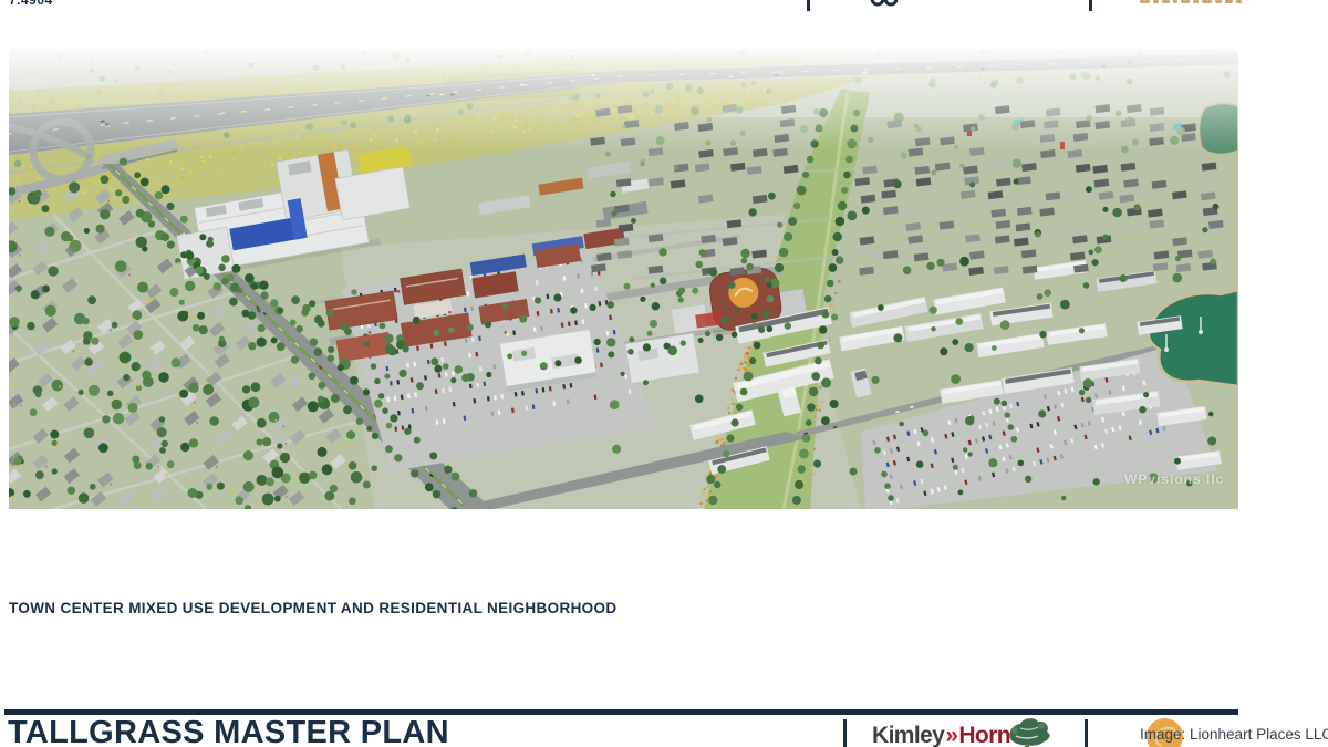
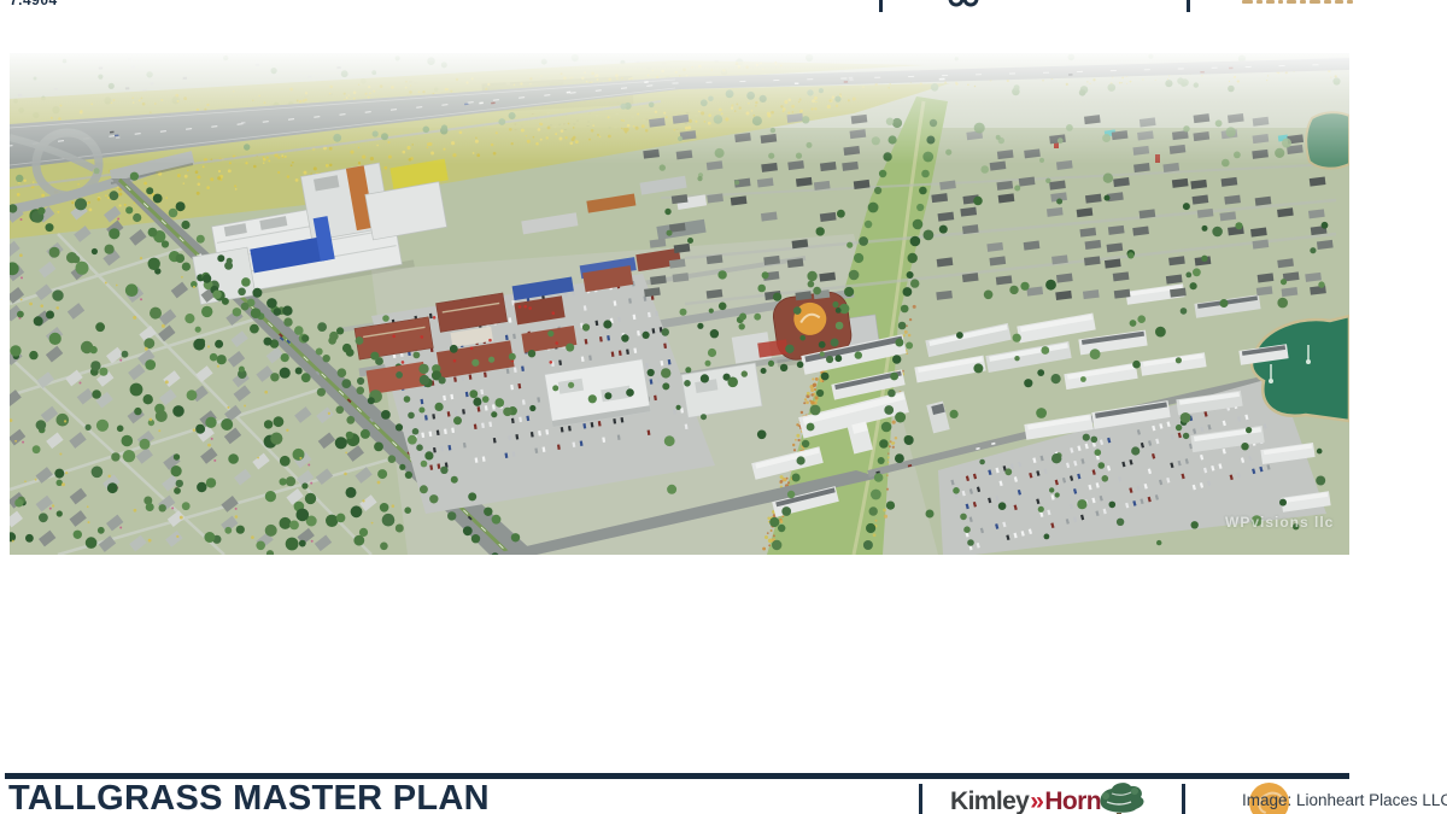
  7.4904
  WPvisions llc
- TOWN CENTER MIXED USE DEVELOPMENT AND RESIDENTIAL NEIGHBORHOOD
  TALLGRASS MASTER PLAN
  Kimley»Horn
  Image: Lionheart Places LLC
